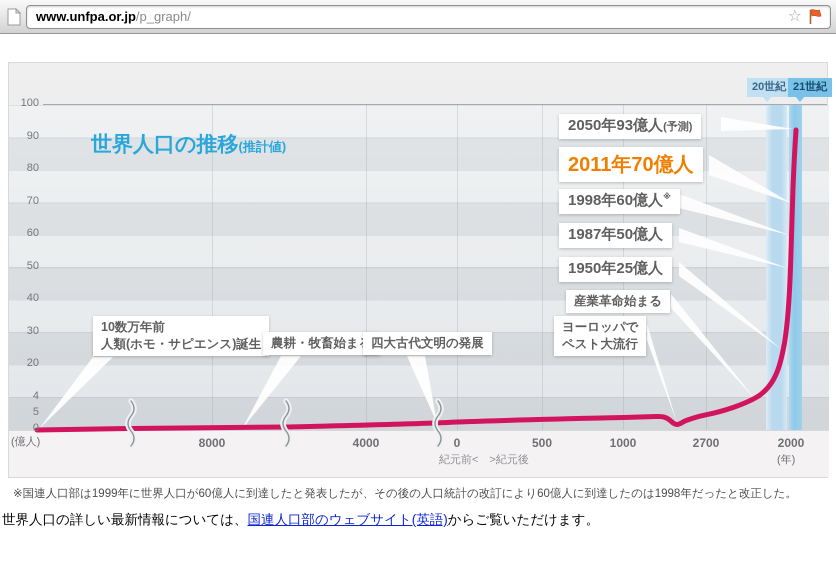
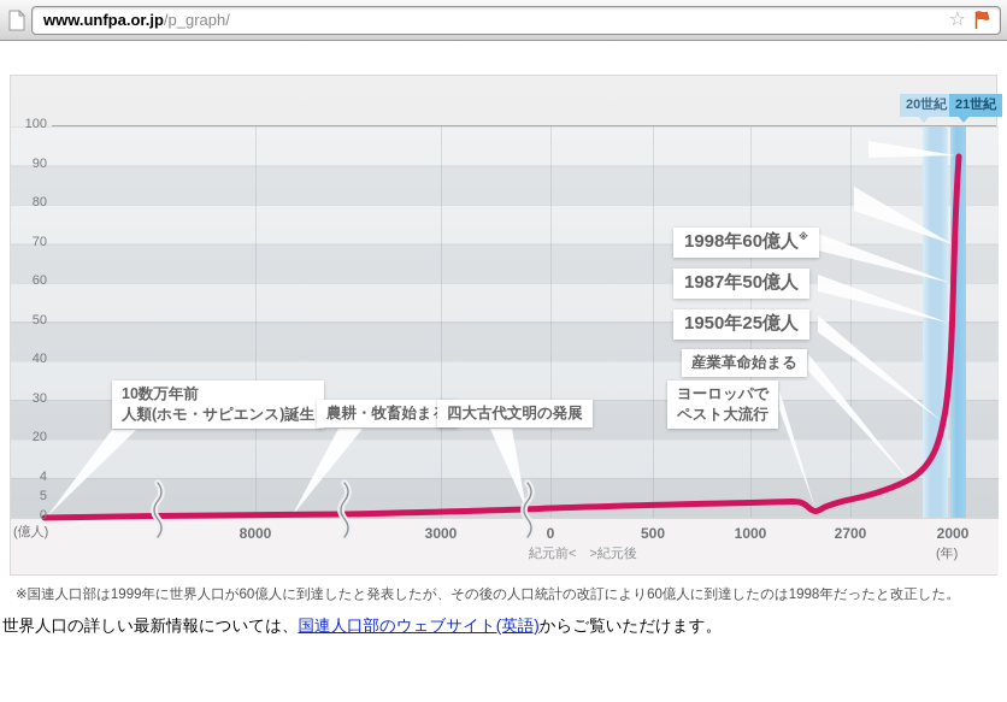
  www.unfpa.or.jp/p_graph/
  ☆
- 世界人口の推移(推計値)
  20世紀
  21世紀
  100
  90
  80
  70
  60
  50
  40
  30
  20
  4
  5
  0
  8000
- 4000
+ 3000
  0
  500
  1000
  2700
  2000
  (億人)
  (年)
  紀元前< >紀元後
- 2050年93億人(予測)
- 2011年70億人
  1998年60億人※
  1987年50億人
  1950年25億人
  産業革命始まる
  ヨーロッパで
  ペスト大流行
  10数万年前
  人類(ホモ・サピエンス)誕生
  農耕・牧畜始ま
  四大古代文明の発展
  ※国連人口部は1999年に世界人口が60億人に到達したと発表したが、その後の人口統計の改訂により60億人に到達したのは1998年だったと改正した。
  世界人口の詳しい最新情報については、国連人口部のウェブサイト(英語)からご覧いただけます。
